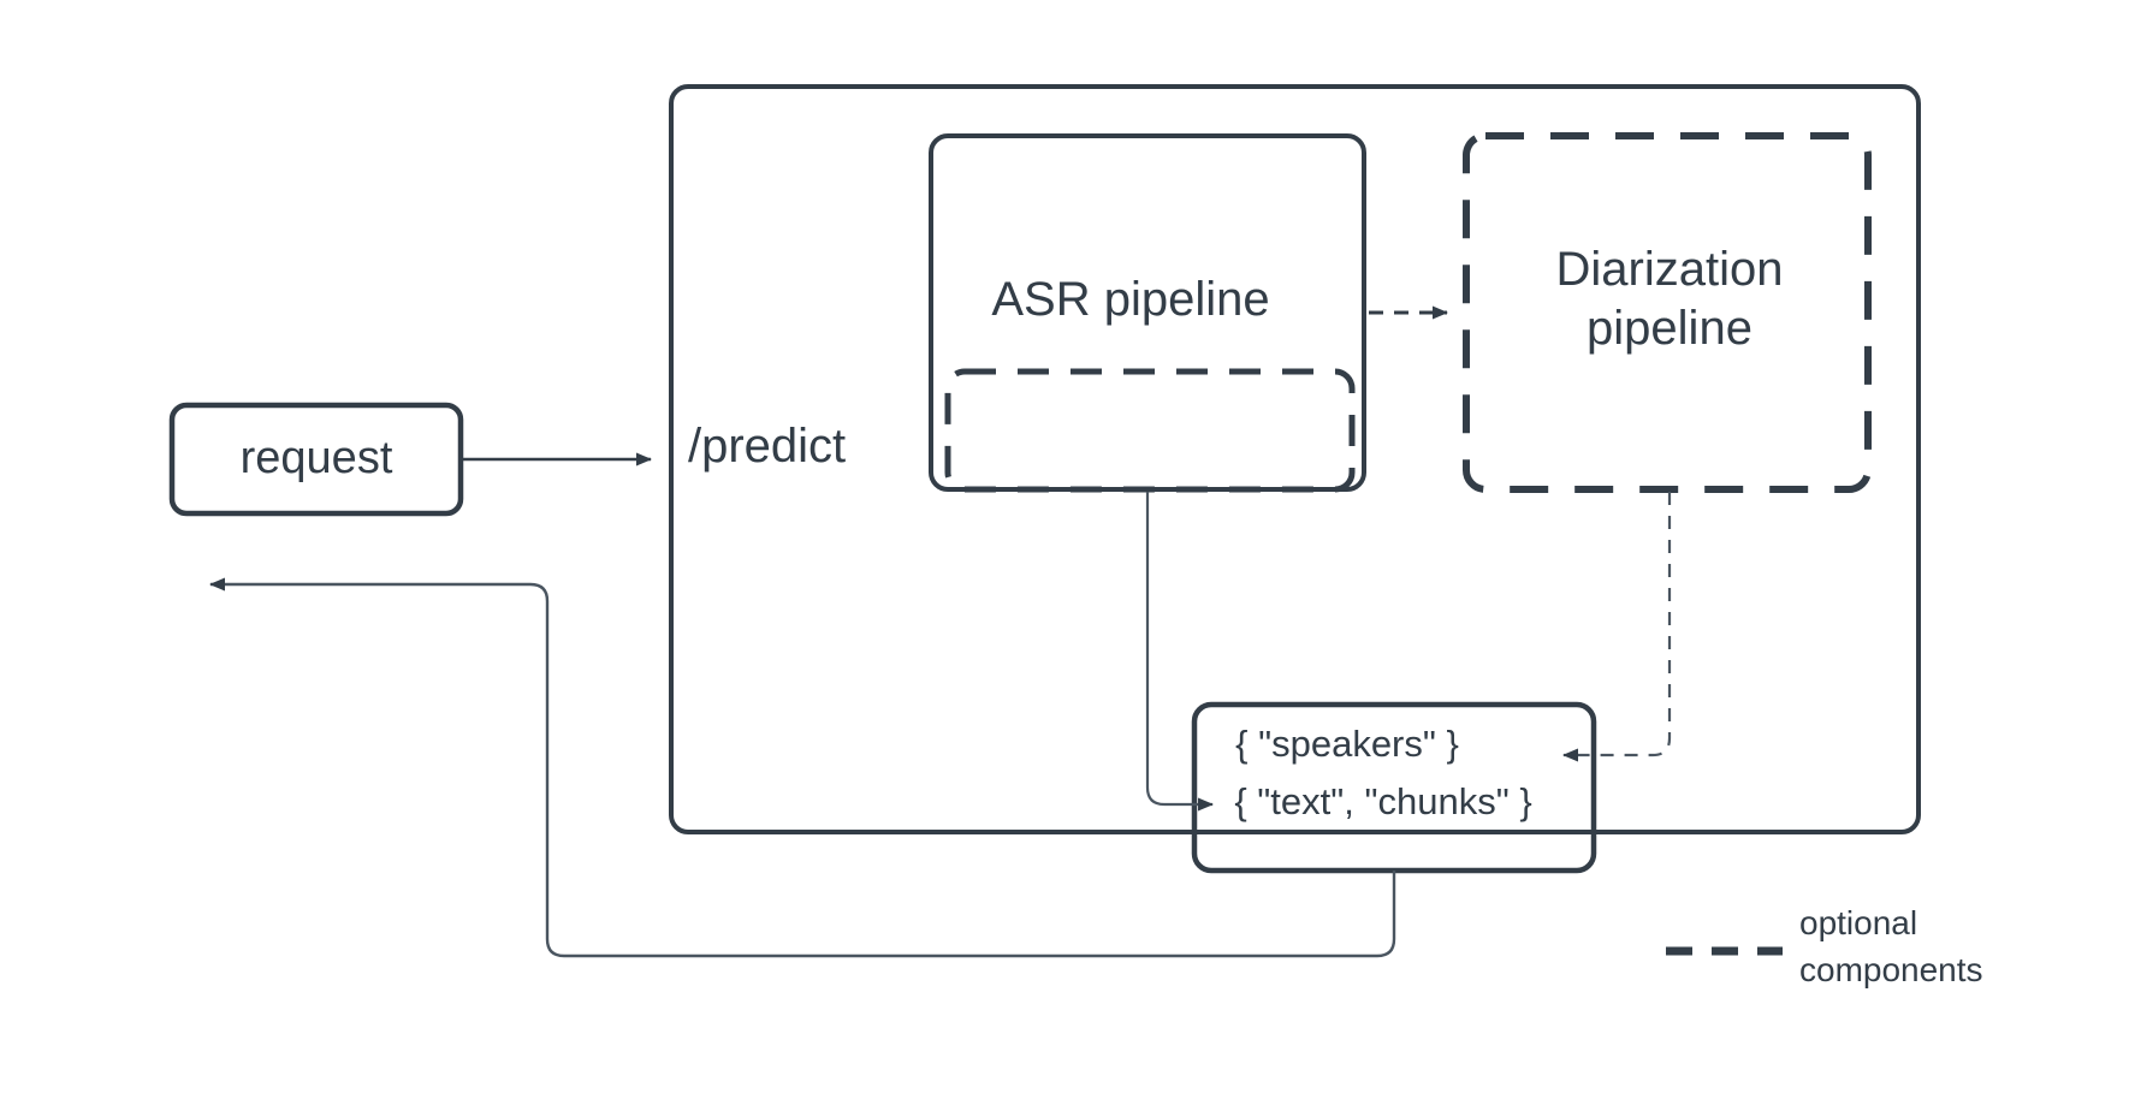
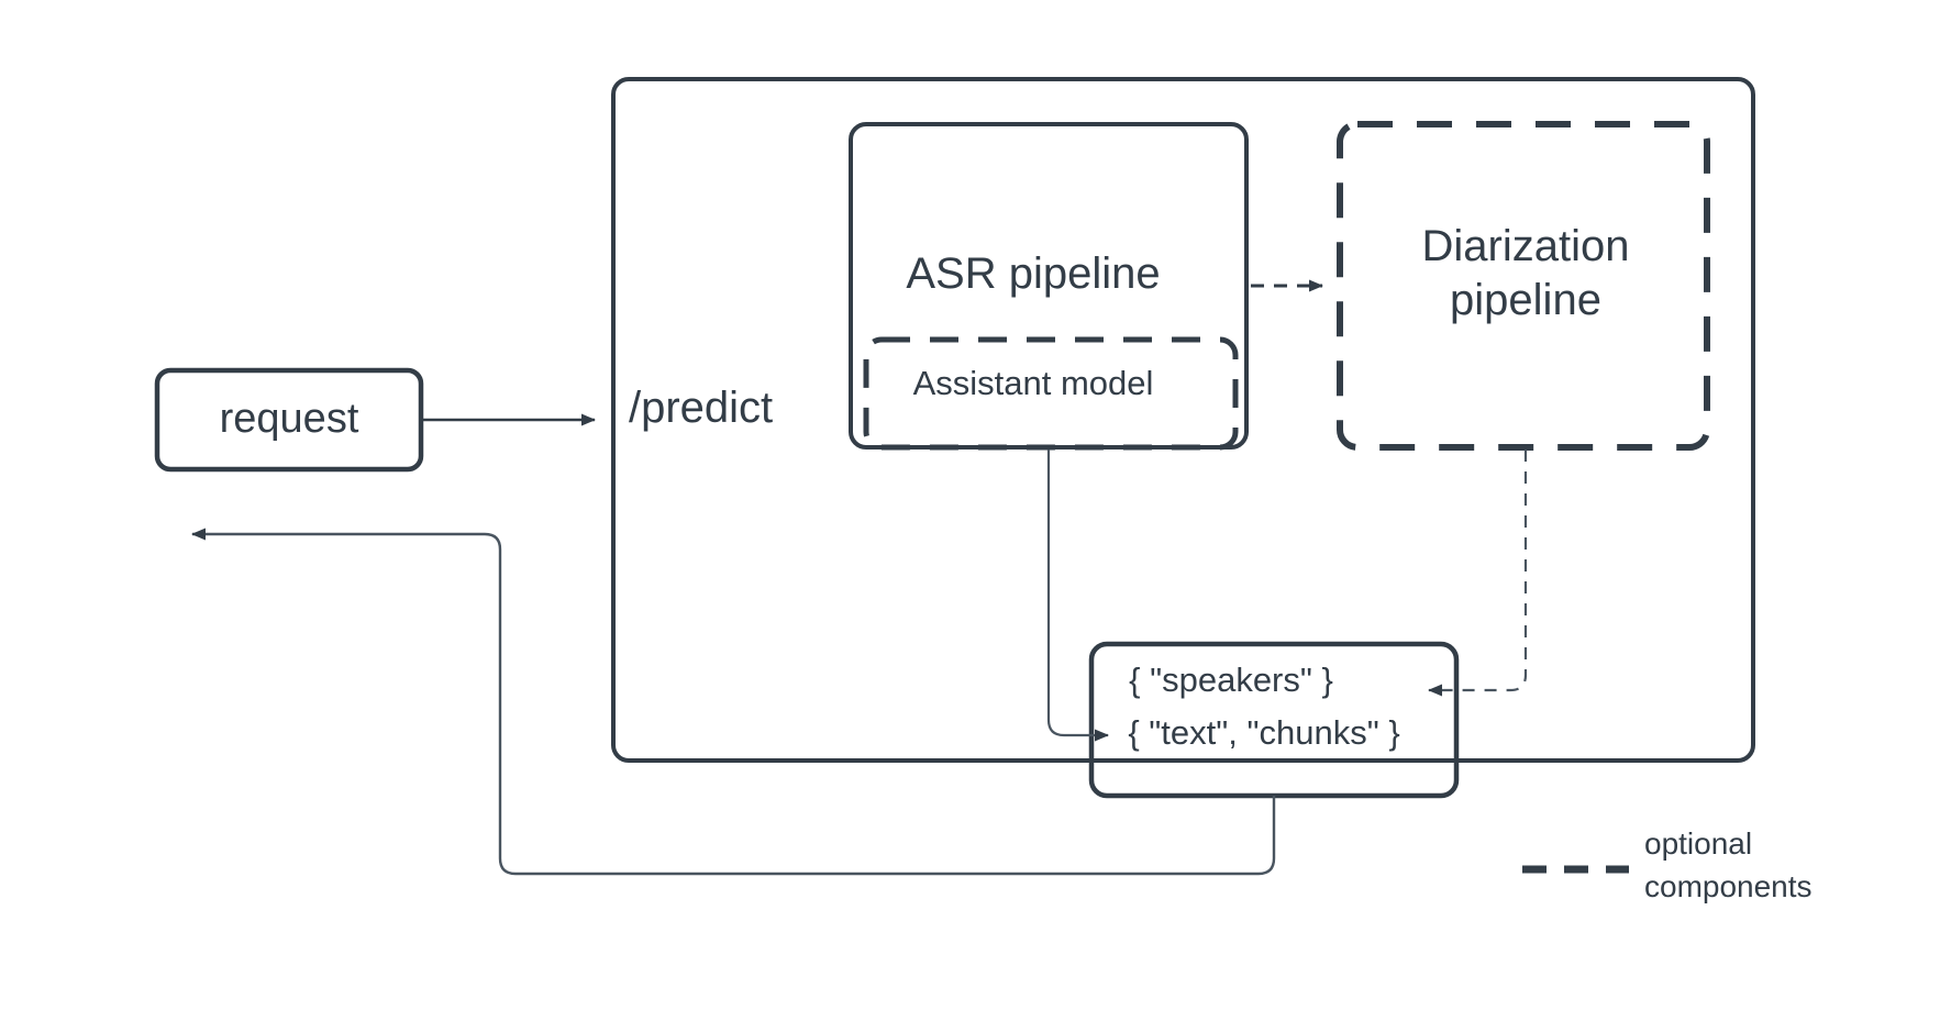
  request
  /predict
  ASR pipeline
+ Assistant model
  Diarization
  pipeline
  { "speakers" }
  { "text", "chunks" }
  optional
  components
